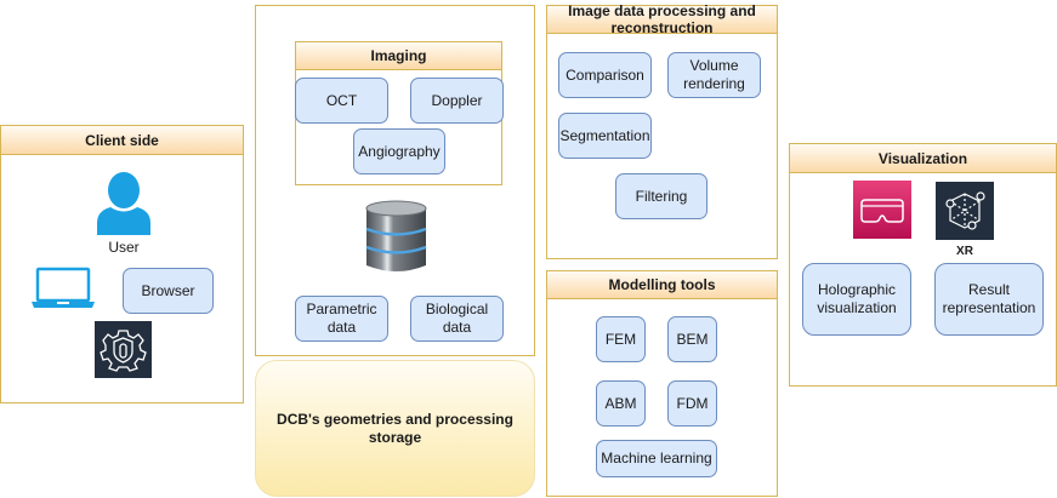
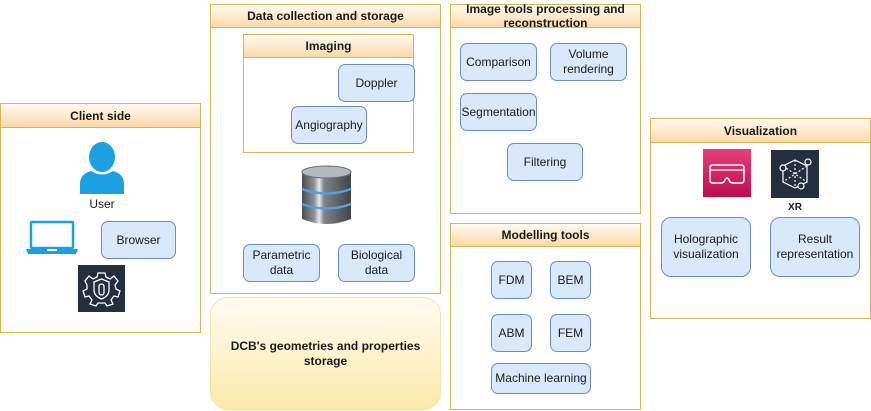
  Client side
  User
  Browser
+ Data collection and storage
  Imaging
- OCT
  Doppler
  Angiography
  Parametric data
  Biological data
- DCB's geometries and processing storage
+ DCB's geometries and properties storage
- Image data processing and reconstruction
+ Image tools processing and reconstruction
  Comparison
  Volume rendering
  Segmentation
  Filtering
  Modelling tools
- FEM
+ FDM
  BEM
  ABM
- FDM
+ FEM
  Machine learning
  Visualization
  XR
  Holographic visualization
  Result representation
